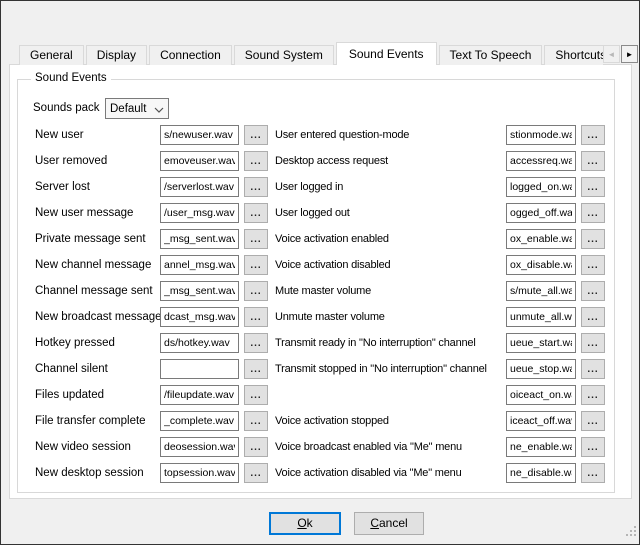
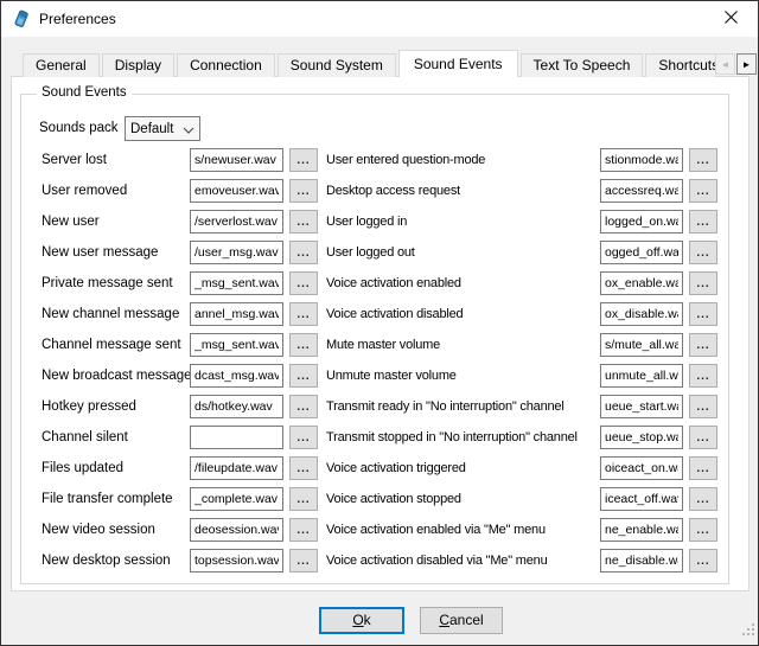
+ Preferences
  General
  Display
  Connection
  Sound System
  Sound Events
  Text To Speech
  Shortcut
  ◄
  ►
  Sound Events
  Sounds pack
  Default
- New user
+ Server lost
  s/newuser.wav
  ...
  User removed
  emoveuser.wav
  ...
- Server lost
+ New user
  /serverlost.wav
  ...
  New user message
  /user_msg.wav
  ...
  Private message sent
  _msg_sent.wav
  ...
  New channel message
  annel_msg.wav
  ...
  Channel message sent
  _msg_sent.wav
  ...
  New broadcast message
  dcast_msg.wav
  ...
  Hotkey pressed
  ds/hotkey.wav
  ...
  Channel silent
  ...
  Files updated
  /fileupdate.wav
  ...
  File transfer complete
  _complete.wav
  ...
  New video session
  deosession.wa
  ...
  New desktop session
  topsession.wav
  ...
  User entered question-mode
  stionmode.wa
  ...
  Desktop access request
  accessreq.wa
  ...
  User logged in
  logged_on.w
  ...
  User logged out
  ogged_off.wa
  ...
  Voice activation enabled
  ox_enable.wa
  ...
  Voice activation disabled
  ox_disable.w
  ...
  Mute master volume
  s/mute_all.wa
  ...
  Unmute master volume
  unmute_all.w
  ...
  Transmit ready in "No interruption" channel
  ueue_start.w
  ...
  Transmit stopped in "No interruption" channel
  ueue_stop.w
  ...
+ Voice activation triggered
  oiceact_on.w
  ...
  Voice activation stopped
  iceact_off.wa
  ...
- Voice broadcast enabled via "Me" menu
+ Voice activation enabled via "Me" menu
  ne_enable.w
  ...
  Voice activation disabled via "Me" menu
  ne_disable.w
  ...
  Ok
  Cancel
